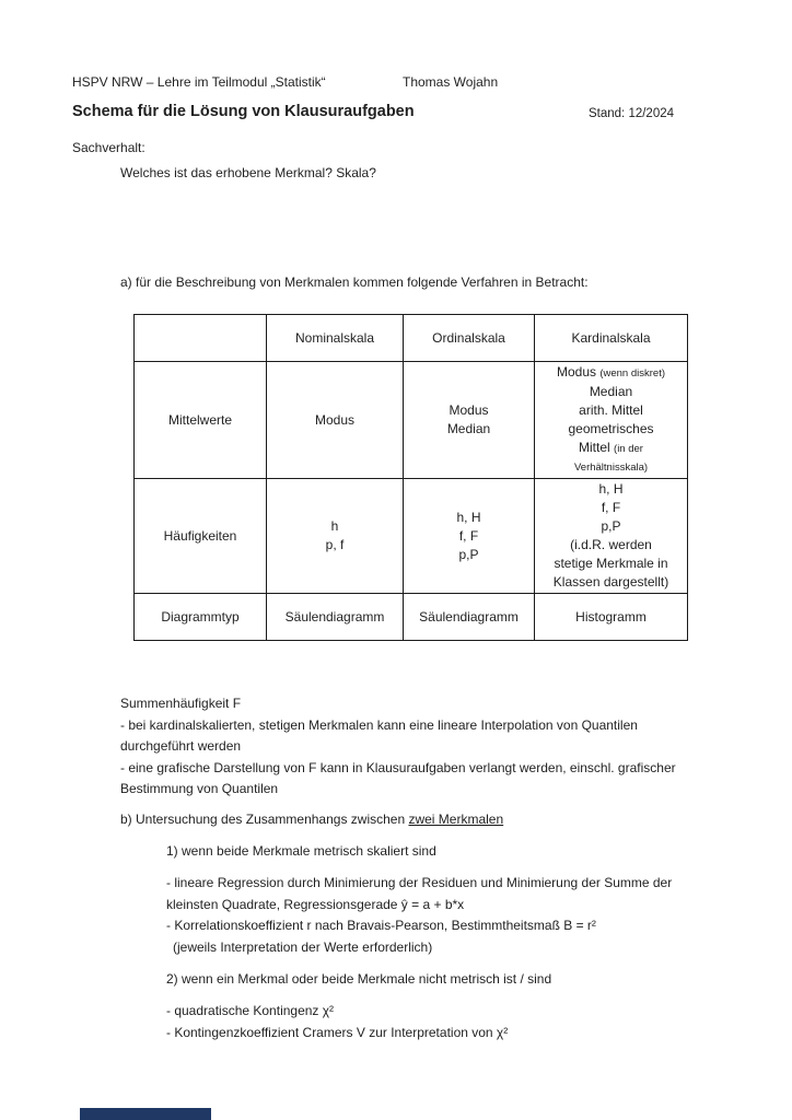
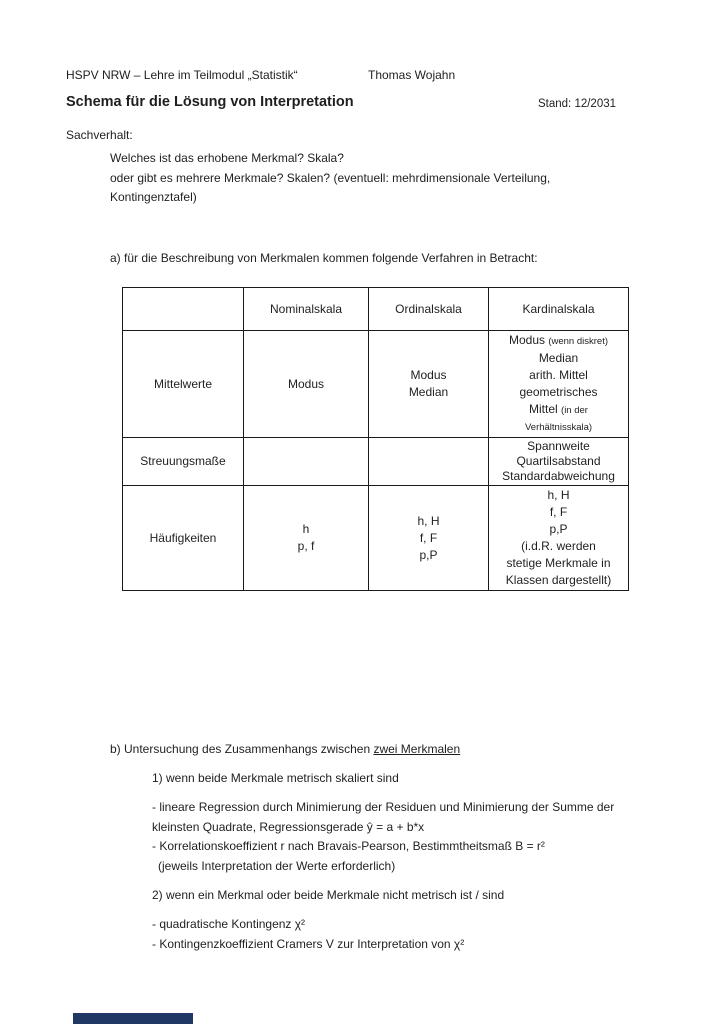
  HSPV NRW – Lehre im Teilmodul „Statistik“
  Thomas Wojahn
- Schema für die Lösung von Klausuraufgaben
+ Schema für die Lösung von Interpretation
- Stand: 12/2024
+ Stand: 12/2031
  Sachverhalt:
  Welches ist das erhobene Merkmal? Skala?
+ oder gibt es mehrere Merkmale? Skalen? (eventuell: mehrdimensionale Verteilung,
+ Kontingenztafel)
  a) für die Beschreibung von Merkmalen kommen folgende Verfahren in Betracht:
  	Nominalskala	Ordinalskala	Kardinalskala
  Mittelwerte	Modus	Modus Median	Modus (wenn diskret) Median arith. Mittel geometrisches Mittel (in der Verhältnisskala)
+ Streuungsmaße			Spannweite Quartilsabstand Standardabweichung
  Häufigkeiten	h p, f	h, H f, F p,P	h, H f, F p,P (i.d.R. werden stetige Merkmale in Klassen dargestellt)
- Diagrammtyp	Säulendiagramm	Säulendiagramm	Histogramm
- Summenhäufigkeit F
- - bei kardinalskalierten, stetigen Merkmalen kann eine lineare Interpolation von Quantilen
- durchgeführt werden
- - eine grafische Darstellung von F kann in Klausuraufgaben verlangt werden, einschl. grafischer
- Bestimmung von Quantilen
  b) Untersuchung des Zusammenhangs zwischen zwei Merkmalen
  1) wenn beide Merkmale metrisch skaliert sind
  - lineare Regression durch Minimierung der Residuen und Minimierung der Summe der
  kleinsten Quadrate, Regressionsgerade ŷ = a + b*x
  - Korrelationskoeffizient r nach Bravais-Pearson, Bestimmtheitsmaß B = r²
  (jeweils Interpretation der Werte erforderlich)
  2) wenn ein Merkmal oder beide Merkmale nicht metrisch ist / sind
  - quadratische Kontingenz χ²
  - Kontingenzkoeffizient Cramers V zur Interpretation von χ²
